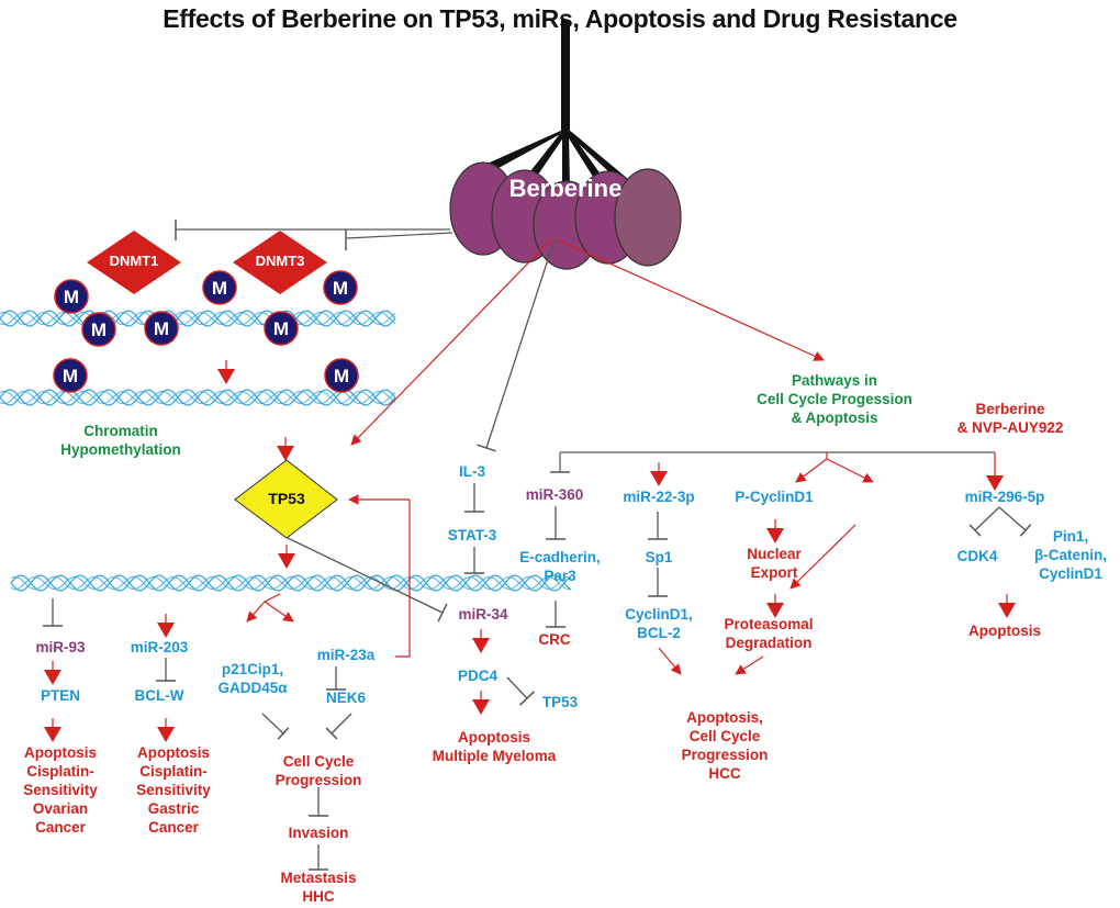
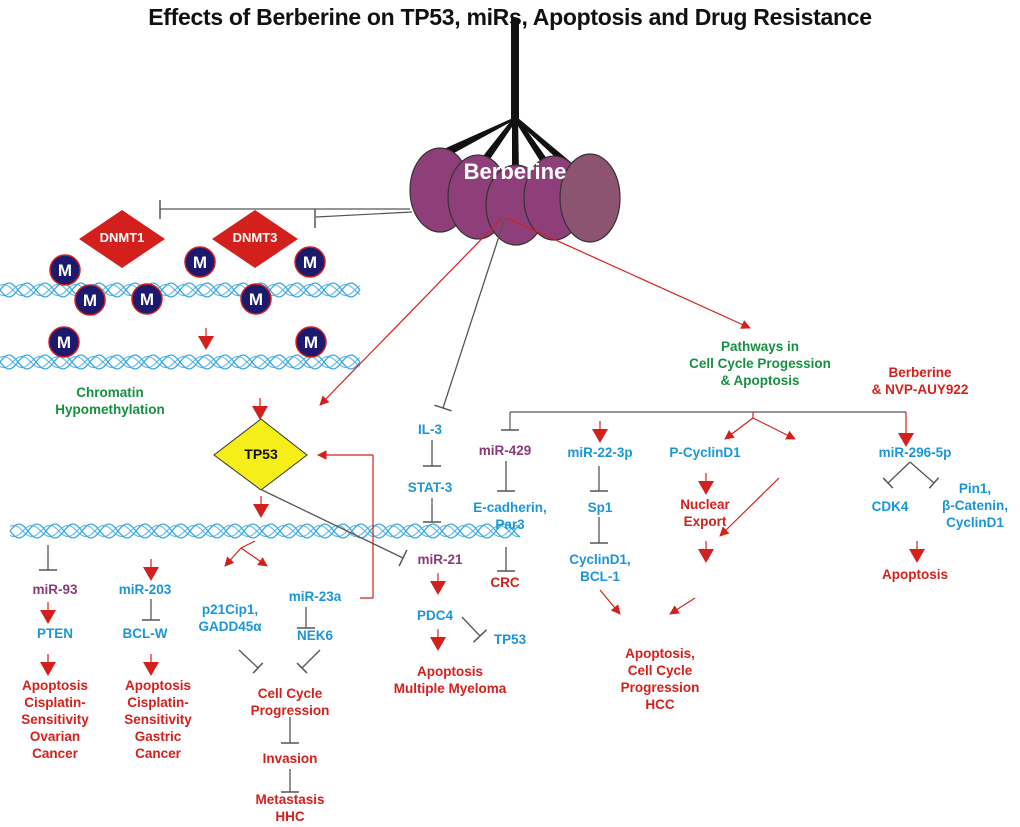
  M
  M
  M
  M
  M
  M
  M
  M
  Effects of Berberine on TP53, miRs, Apoptosis and Drug Resistance
  Berberine
  DNMT1
  DNMT3
  TP53
  Chromatin
  Hypomethylation
  Pathways in
  Cell Cycle Progession
  & Apoptosis
  Berberine
  & NVP-AUY922
  IL-3
  STAT-3
- miR-34
+ miR-21
  PDC4
  TP53
  Apoptosis
  Multiple Myeloma
- miR-360
+ miR-429
  E-cadherin,
  Par3
  CRC
  miR-22-3p
  Sp1
  CyclinD1,
- BCL-2
+ BCL-1
  P-CyclinD1
  Nuclear
  Export
- Proteasomal
- Degradation
  Apoptosis,
  Cell Cycle
  Progression
  HCC
  miR-296-5p
  CDK4
  Pin1,
  β-Catenin,
  CyclinD1
  Apoptosis
  miR-93
  PTEN
  Apoptosis
  Cisplatin-
  Sensitivity
  Ovarian
  Cancer
  miR-203
  BCL-W
  Apoptosis
  Cisplatin-
  Sensitivity
  Gastric
  Cancer
  p21Cip1,
  GADD45α
  miR-23a
  NEK6
  Cell Cycle
  Progression
  Invasion
  Metastasis
  HHC
